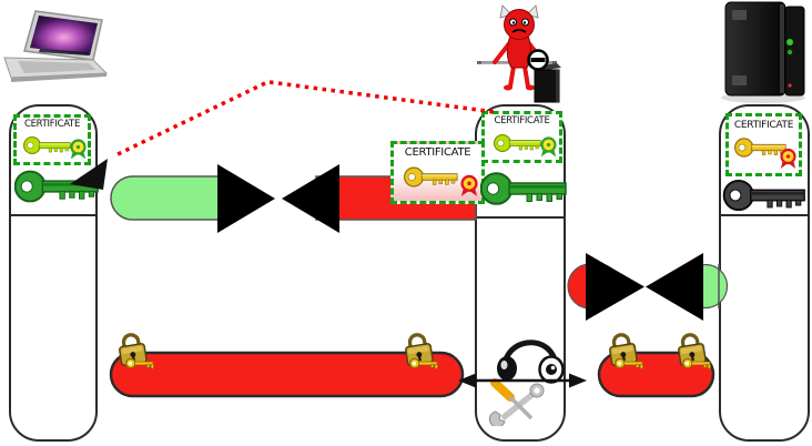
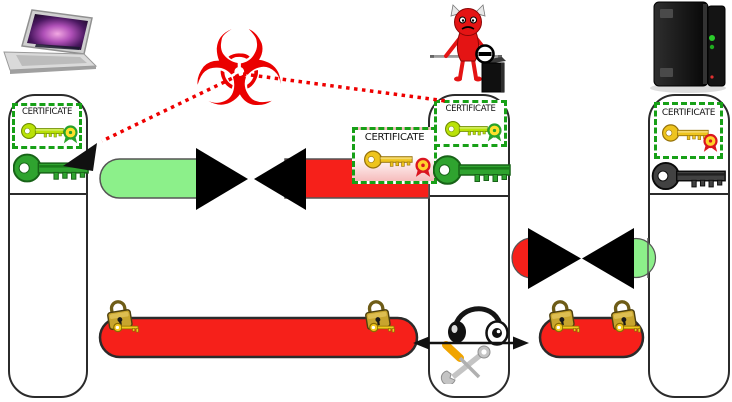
  CERTIFICATE
  CERTIFICATE
  CERTIFICATE
  CERTIFICATE
+ ☣
